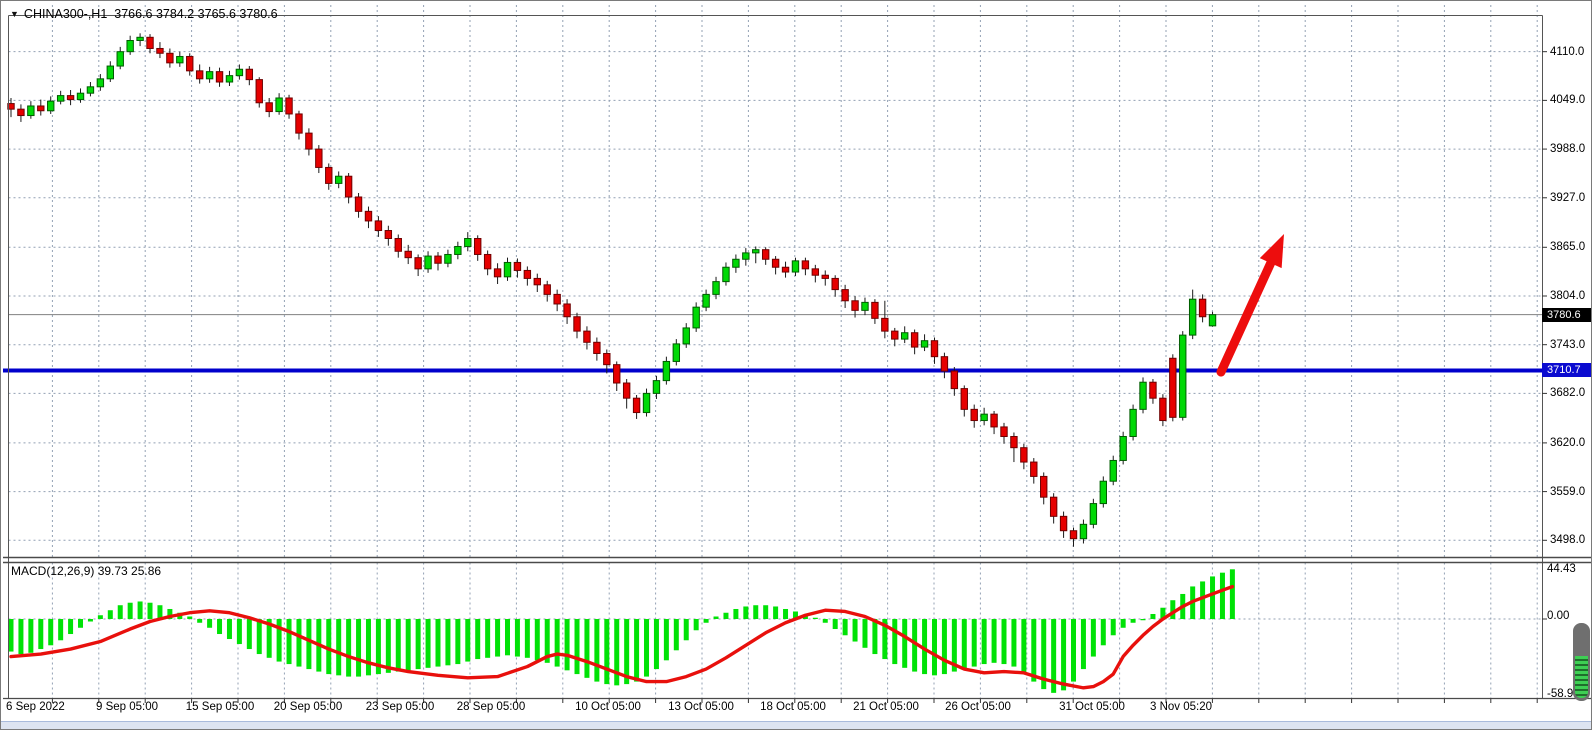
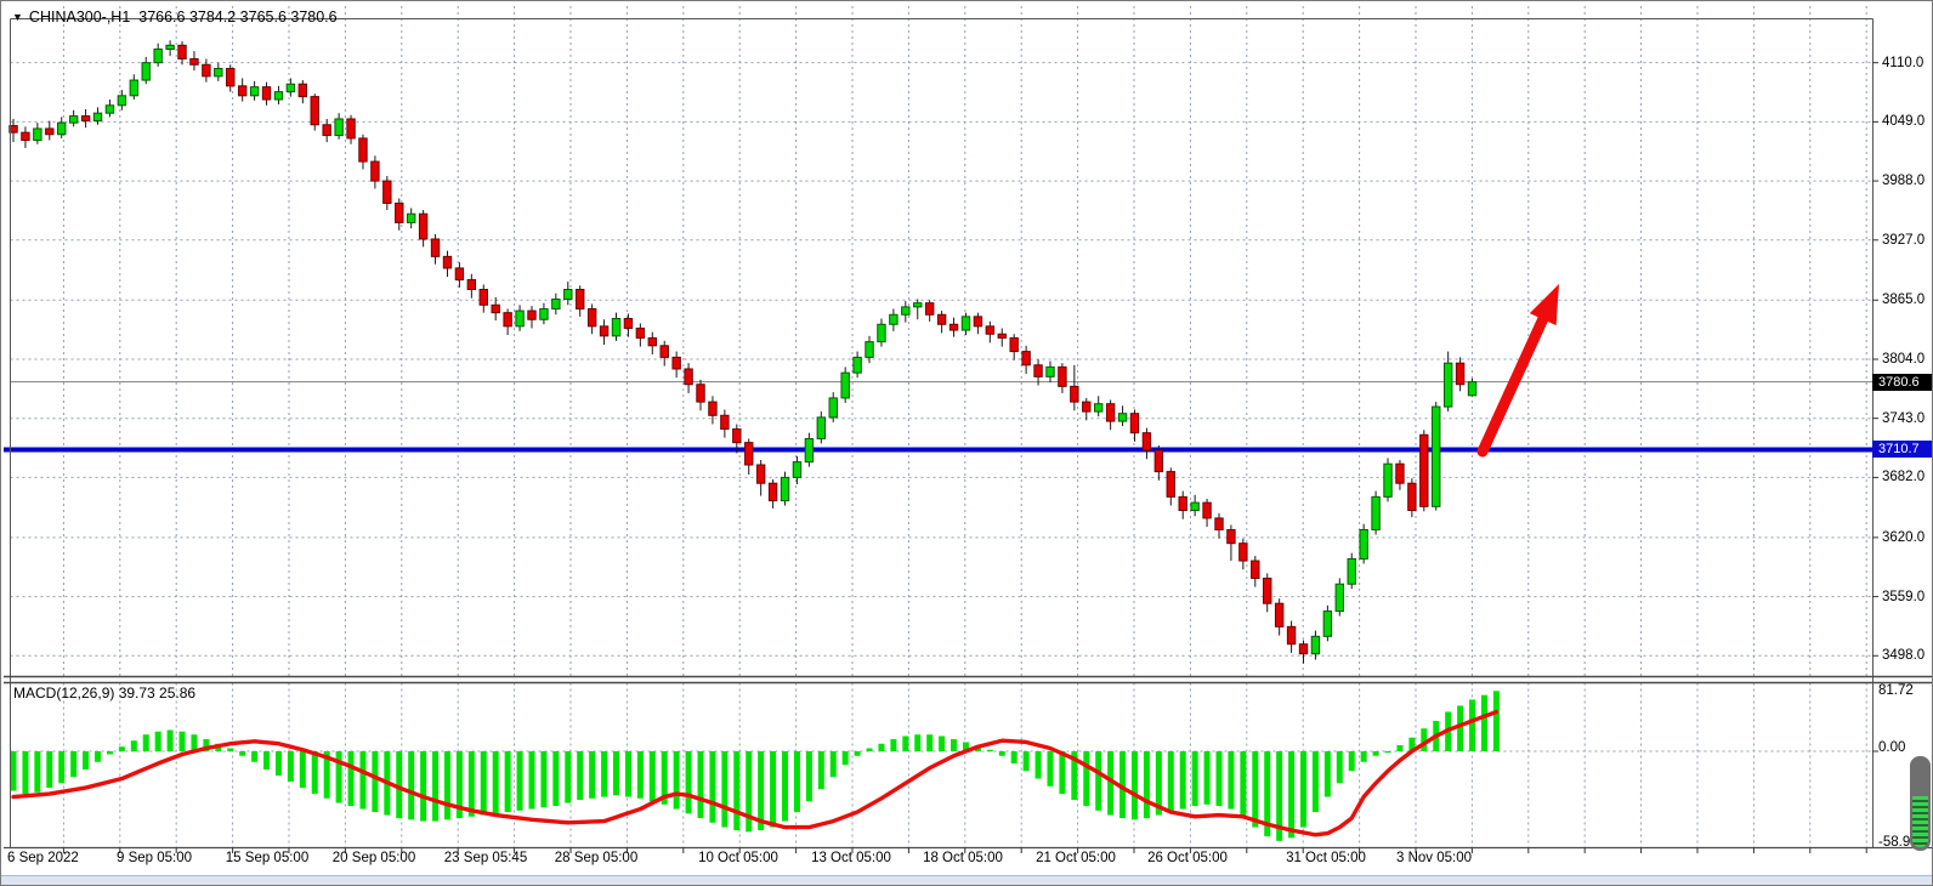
  ▼ CHINA300-,H1 3766.6 3784.2 3765.6 3780.6
  MACD(12,26,9) 39.73 25.86
  4110.0
  4049.0
  3988.0
  3927.0
  3865.0
  3804.0
  3743.0
  3682.0
  3620.0
  3559.0
  3498.0
- 44.43
+ 81.72
  0.00
  -58.9
  3780.6
  3710.7
  6 Sep 2022
  9 Sep 05:00
  15 Sep 05:00
  20 Sep 05:00
- 23 Sep 05:00
+ 23 Sep 05:45
  28 Sep 05:00
  10 Oct 05:00
  13 Oct 05:00
  18 Oct 05:00
  21 Oct 05:00
  26 Oct 05:00
  31 Oct 05:00
- 3 Nov 05:20
+ 3 Nov 05:00
